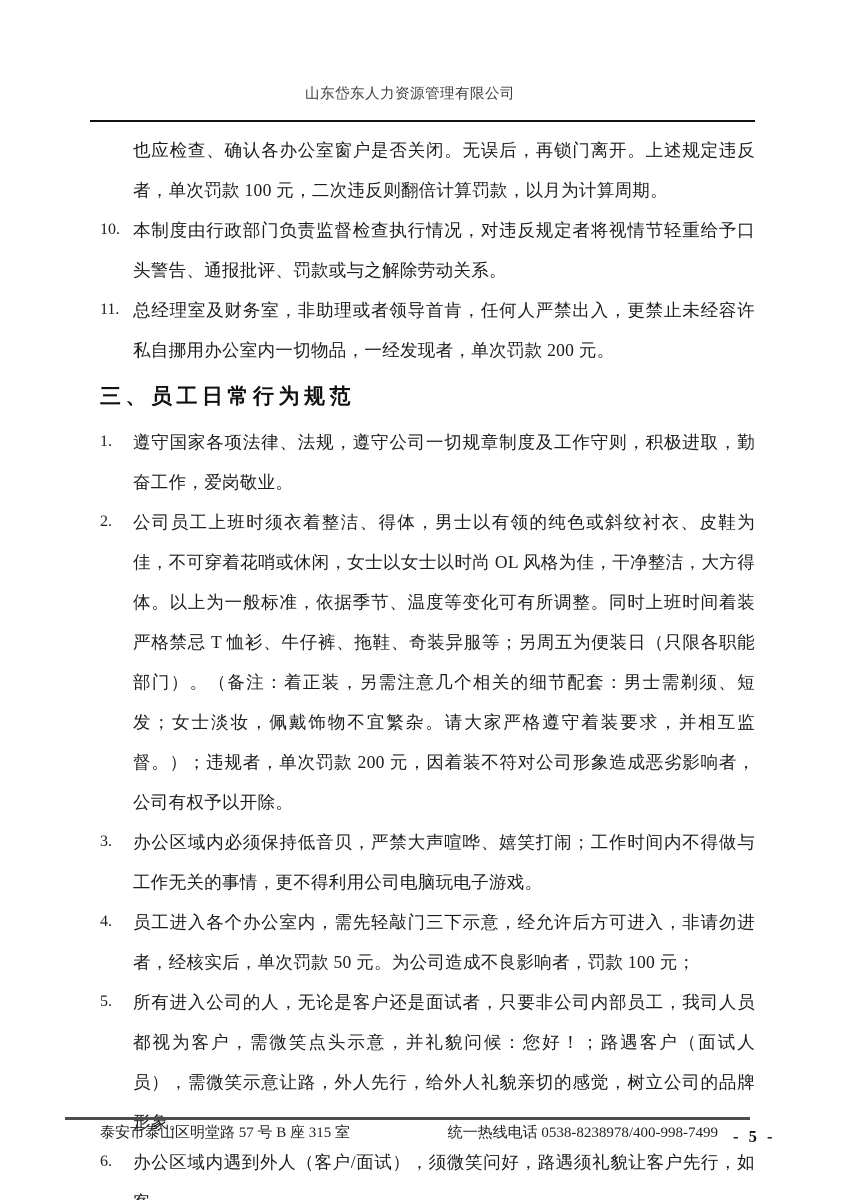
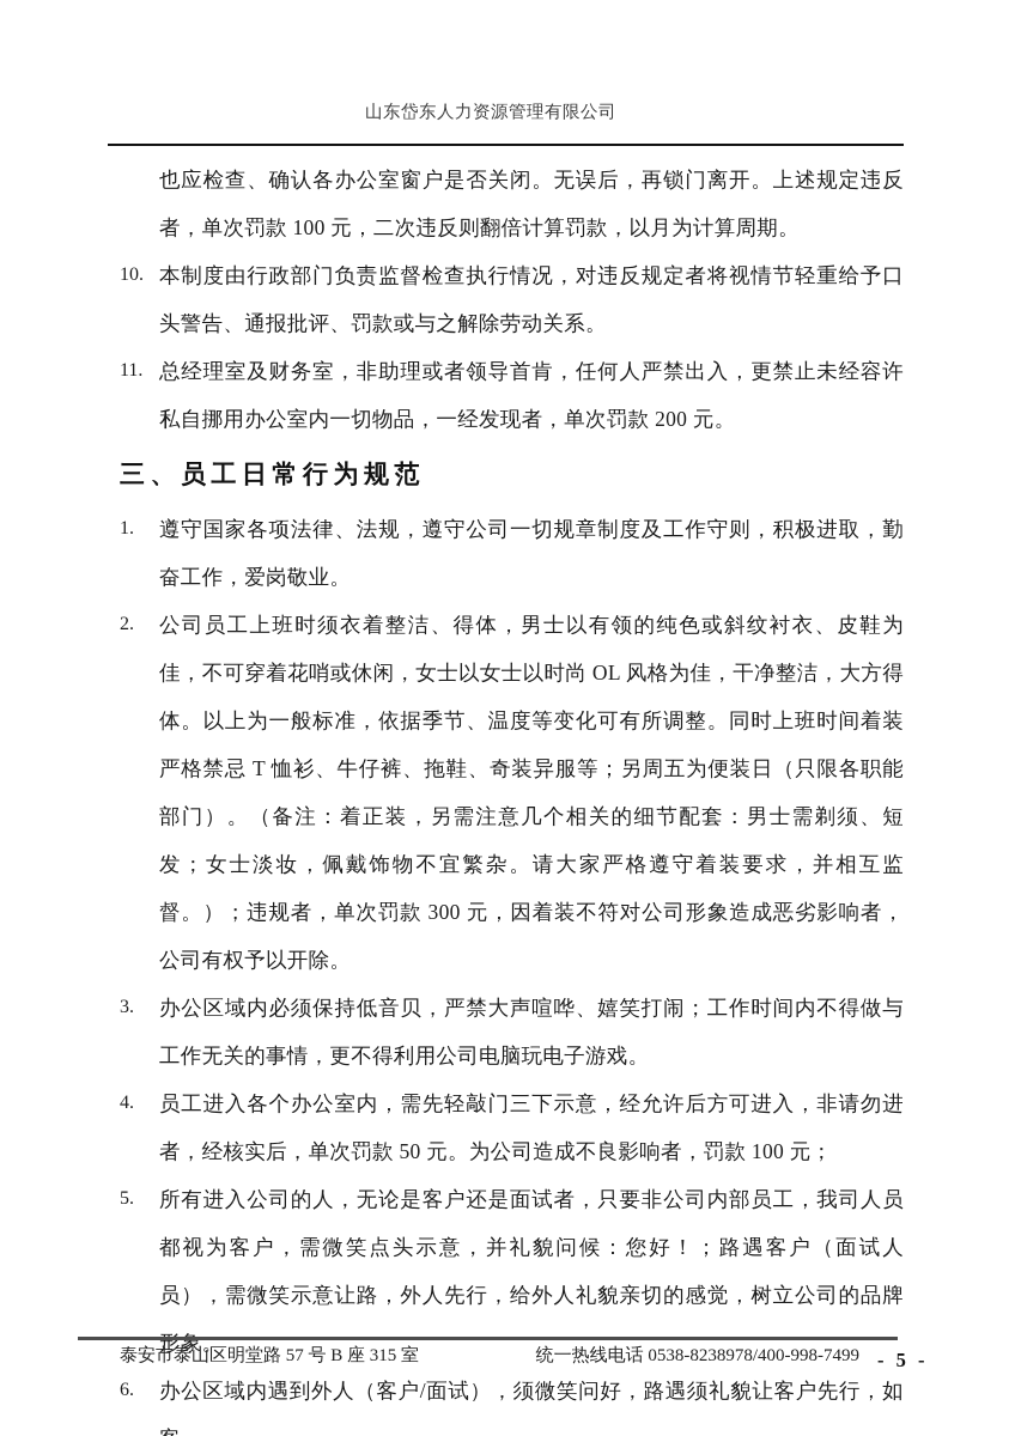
  山东岱东人力资源管理有限公司
  也应检查、确认各办公室窗户是否关闭。无误后，再锁门离开。上述规定违反者，单次罚款 100 元，二次违反则翻倍计算罚款，以月为计算周期。
  10.
  本制度由行政部门负责监督检查执行情况，对违反规定者将视情节轻重给予口头警告、通报批评、罚款或与之解除劳动关系。
  11.
  总经理室及财务室，非助理或者领导首肯，任何人严禁出入，更禁止未经容许私自挪用办公室内一切物品，一经发现者，单次罚款 200 元。
  三、员工日常行为规范
  1.
  遵守国家各项法律、法规，遵守公司一切规章制度及工作守则，积极进取，勤奋工作，爱岗敬业。
  2.
- 公司员工上班时须衣着整洁、得体，男士以有领的纯色或斜纹衬衣、皮鞋为佳，不可穿着花哨或休闲，女士以女士以时尚 OL 风格为佳，干净整洁，大方得体。以上为一般标准，依据季节、温度等变化可有所调整。同时上班时间着装严格禁忌 T 恤衫、牛仔裤、拖鞋、奇装异服等；另周五为便装日（只限各职能部门）。（备注：着正装，另需注意几个相关的细节配套：男士需剃须、短发；女士淡妆，佩戴饰物不宜繁杂。请大家严格遵守着装要求，并相互监督。）；违规者，单次罚款 200 元，因着装不符对公司形象造成恶劣影响者，公司有权予以开除。
+ 公司员工上班时须衣着整洁、得体，男士以有领的纯色或斜纹衬衣、皮鞋为佳，不可穿着花哨或休闲，女士以女士以时尚 OL 风格为佳，干净整洁，大方得体。以上为一般标准，依据季节、温度等变化可有所调整。同时上班时间着装严格禁忌 T 恤衫、牛仔裤、拖鞋、奇装异服等；另周五为便装日（只限各职能部门）。（备注：着正装，另需注意几个相关的细节配套：男士需剃须、短发；女士淡妆，佩戴饰物不宜繁杂。请大家严格遵守着装要求，并相互监督。）；违规者，单次罚款 300 元，因着装不符对公司形象造成恶劣影响者，公司有权予以开除。
  3.
  办公区域内必须保持低音贝，严禁大声喧哗、嬉笑打闹；工作时间内不得做与工作无关的事情，更不得利用公司电脑玩电子游戏。
  4.
  员工进入各个办公室内，需先轻敲门三下示意，经允许后方可进入，非请勿进者，经核实后，单次罚款 50 元。为公司造成不良影响者，罚款 100 元；
  5.
  所有进入公司的人，无论是客户还是面试者，只要非公司内部员工，我司人员都视为客户，需微笑点头示意，并礼貌问候：您好！；路遇客户（面试人员），需微笑示意让路，外人先行，给外人礼貌亲切的感觉，树立公司的品牌形象。
  6.
  办公区域内遇到外人（客户/面试），须微笑问好，路遇须礼貌让客户先行，如
  泰安市泰山区明堂路 57 号 B 座 315 室
  统一热线电话 0538-8238978/400-998-7499
  - 5 -
